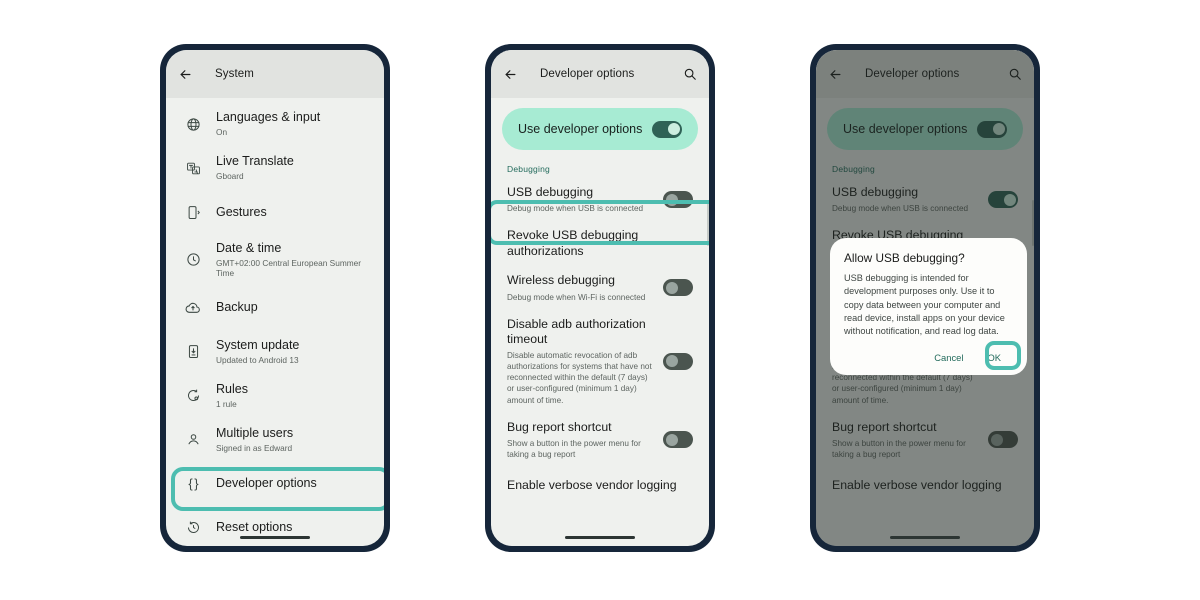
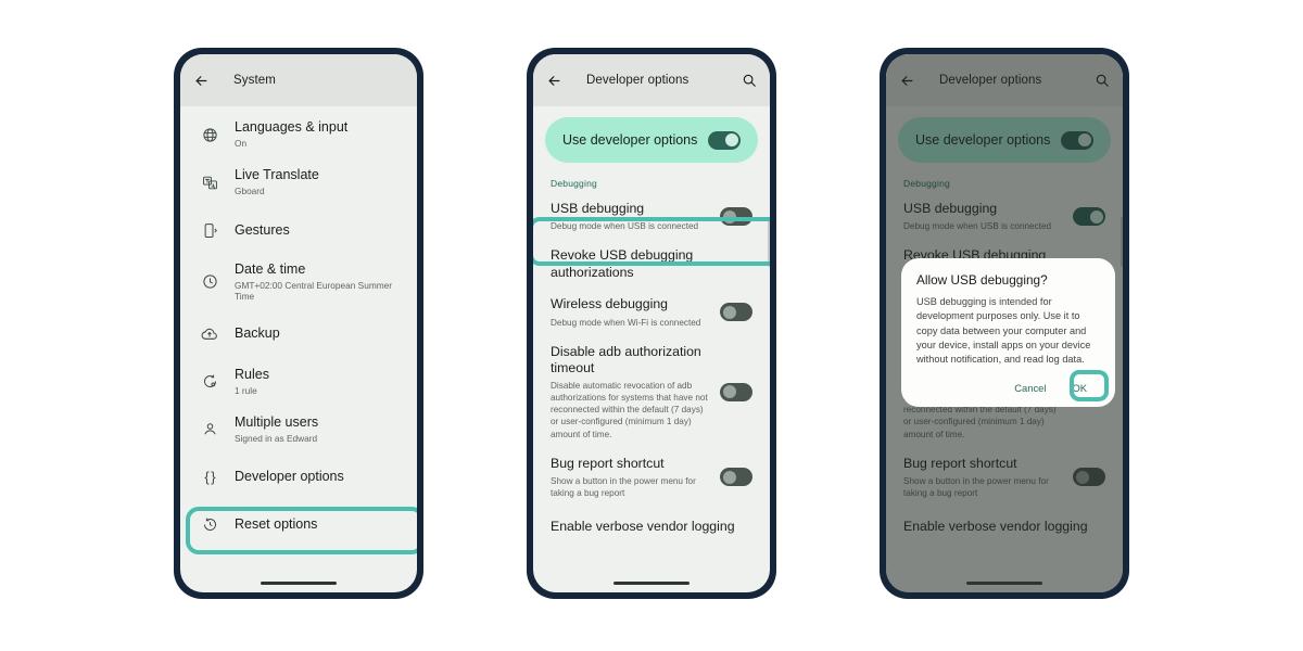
  System
  Languages & input
  On
  Live Translate
  Gboard
  Gestures
  Date & time
  GMT+02:00 Central European Summer Time
  Backup
- System update
- Updated to Android 13
  Rules
  1 rule
  Multiple users
  Signed in as Edward
  { }
  Developer options
  Reset options
  Developer options
  Use developer options
  Debugging
  USB debugging
  Debug mode when USB is connected
  Revoke USB debugging authorizations
  Wireless debugging
  Debug mode when Wi-Fi is connected
  Disable adb authorization timeout
  Disable automatic revocation of adb authorizations for systems that have not reconnected within the default (7 days) or user-configured (minimum 1 day) amount of time.
  Bug report shortcut
  Show a button in the power menu for taking a bug report
  Enable verbose vendor logging
  Developer options
  Use developer options
  Debugging
  USB debugging
  Debug mode when USB is connected
  Bug report shortcut
  Show a button in the power menu for taking a bug report
  Enable verbose vendor logging
  Allow USB debugging?
- USB debugging is intended for development purposes only. Use it to copy data between your computer and read device, install apps on your device without notification, and read log data.
+ USB debugging is intended for development purposes only. Use it to copy data between your computer and your device, install apps on your device without notification, and read log data.
  Cancel
  OK
